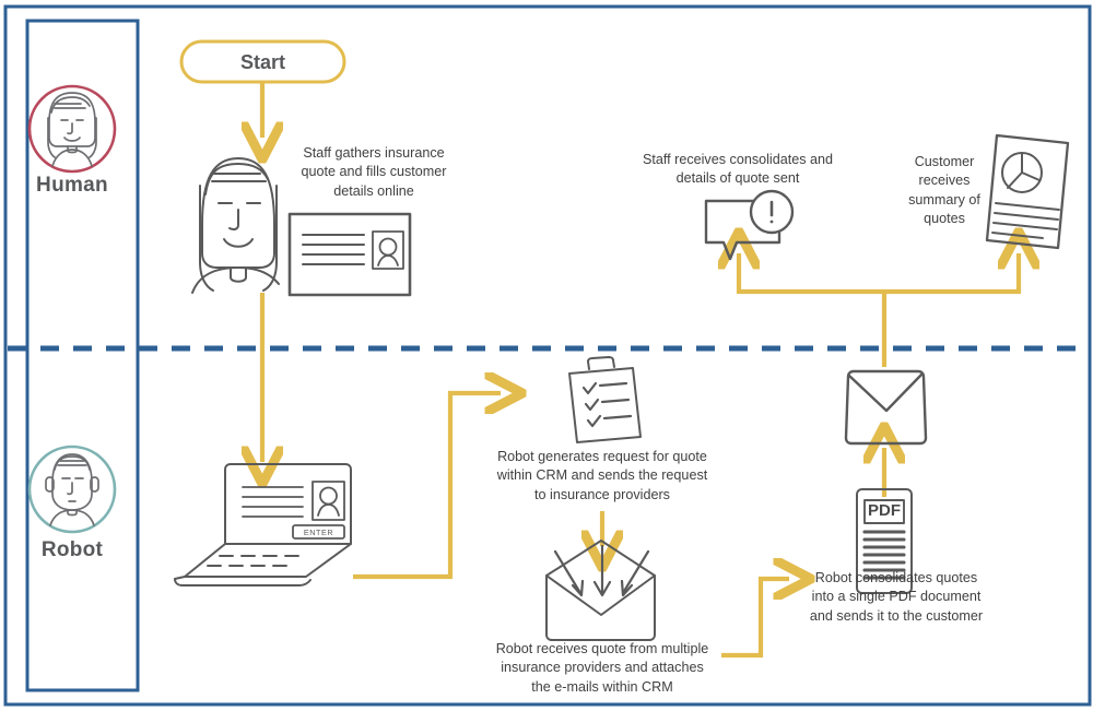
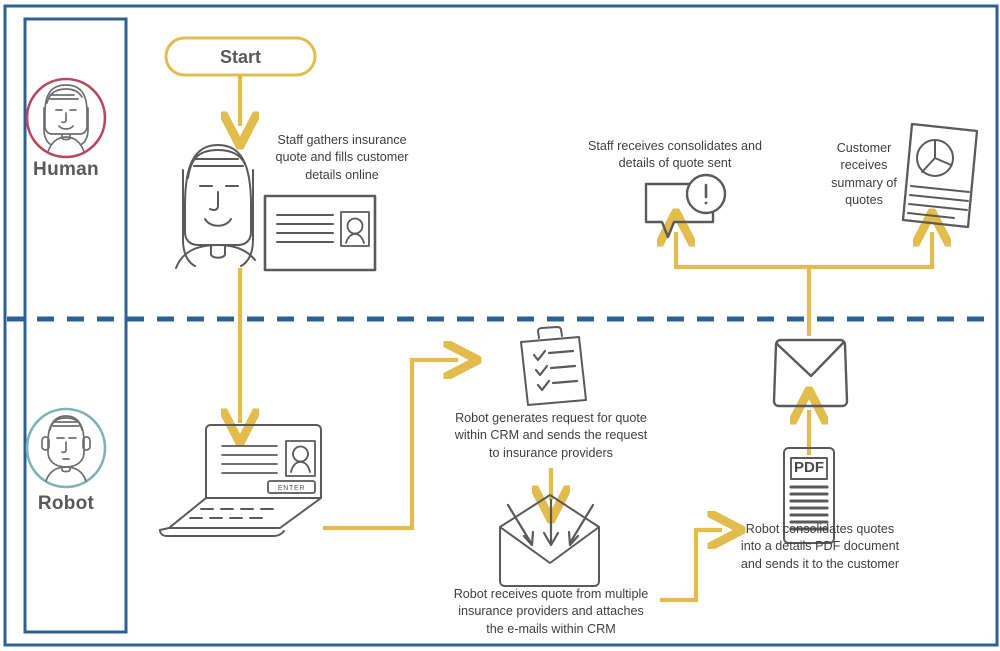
  Start
  Human
  Robot
  Staff gathers insurance quote and fills customer details online
  Robot generates request for quote within CRM and sends the request to insurance providers
  Robot receives quote from multiple insurance providers and attaches the e-mails within CRM
- Robot consolidates quotes into a single PDF document and sends it to the customer
+ Robot consolidates quotes into a details PDF document and sends it to the customer
  Staff receives consolidates and details of quote sent
  Customer receives summary of quotes
  ENTER
  PDF
